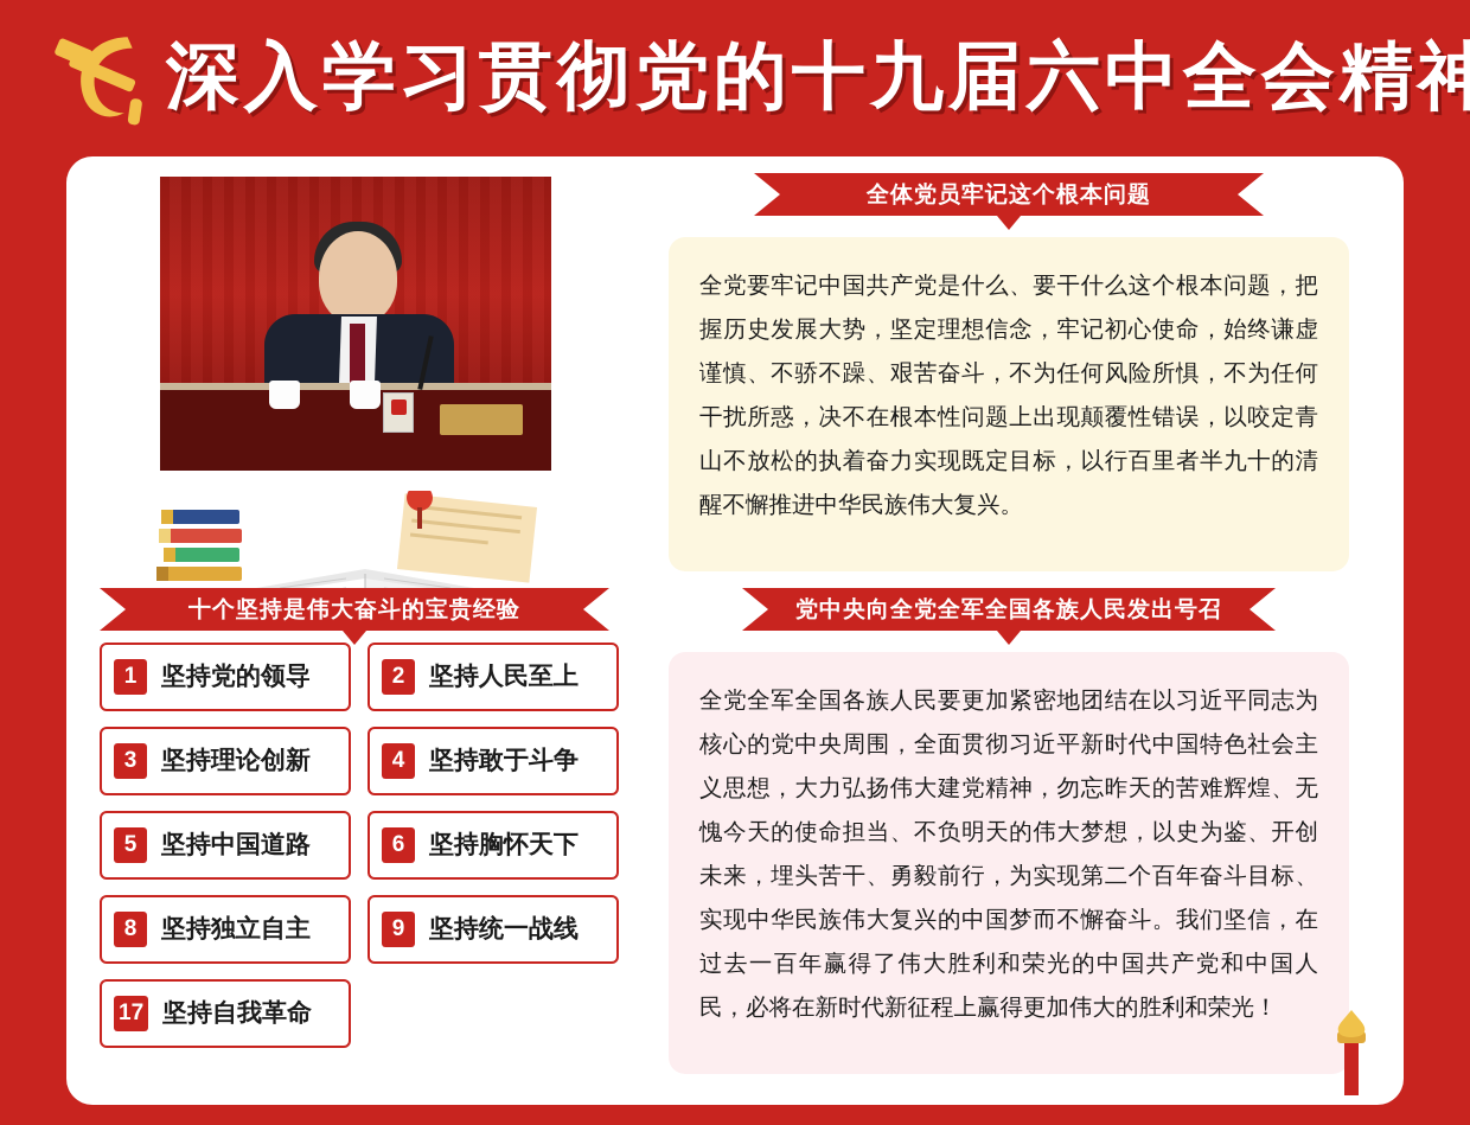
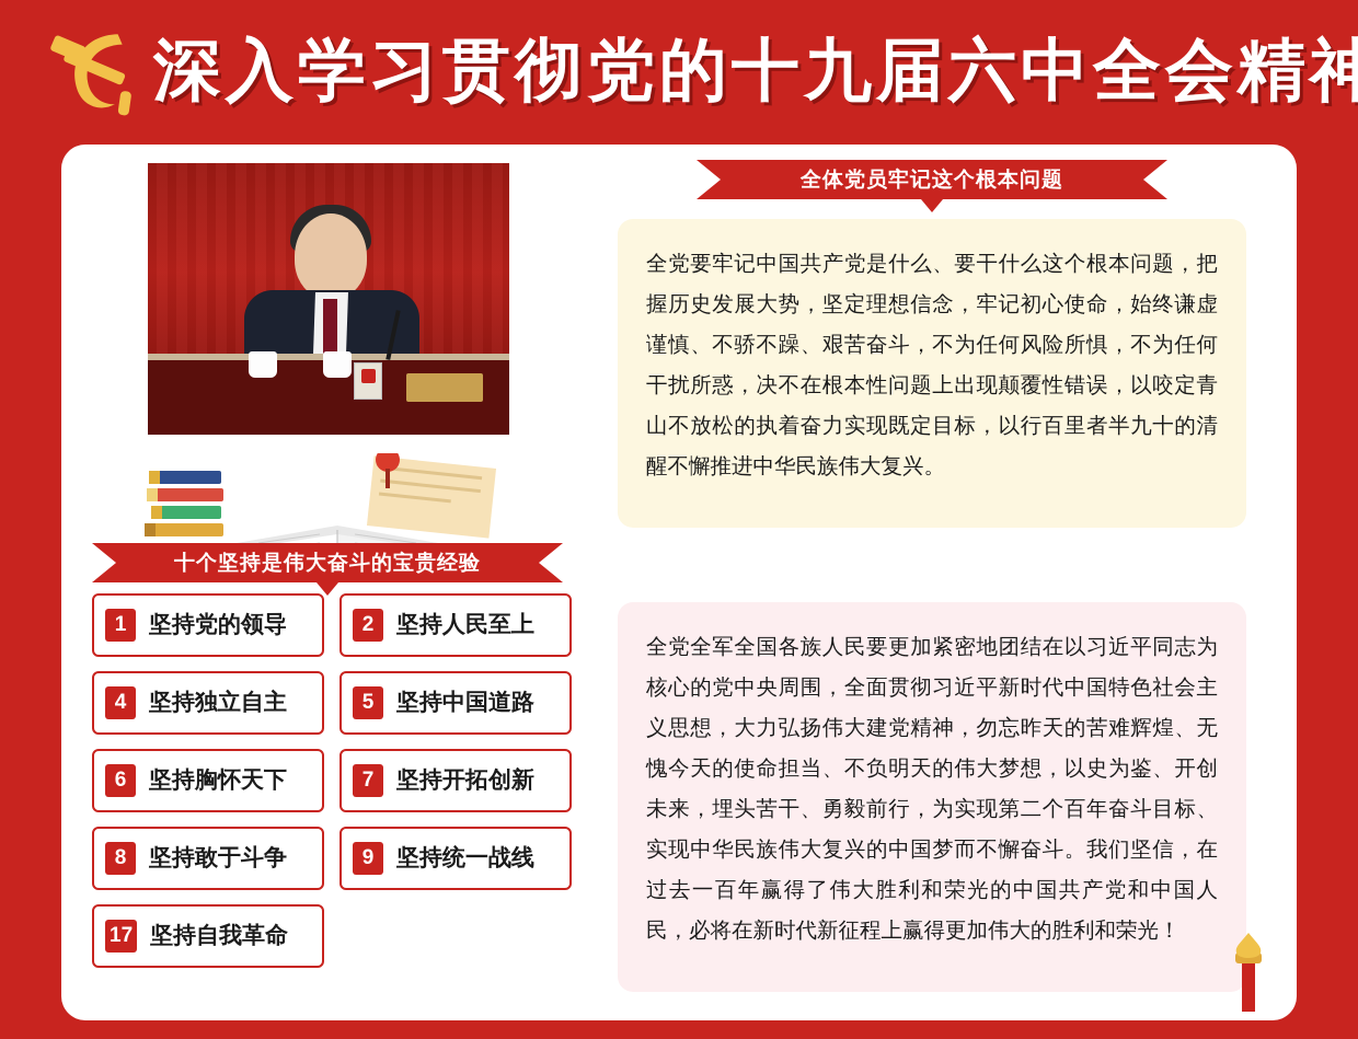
  深入学习贯彻党的十九届六中全会精神
  全体党员牢记这个根本问题
  全党要牢记中国共产党是什么、要干什么这个根本问题，把握历史发展大势，坚定理想信念，牢记初心使命，始终谦虚谨慎、不骄不躁、艰苦奋斗，不为任何风险所惧，不为任何干扰所惑，决不在根本性问题上出现颠覆性错误，以咬定青山不放松的执着奋力实现既定目标，以行百里者半九十的清醒不懈推进中华民族伟大复兴。
  十个坚持是伟大奋斗的宝贵经验
- 党中央向全党全军全国各族人民发出号召
  全党全军全国各族人民要更加紧密地团结在以习近平同志为核心的党中央周围，全面贯彻习近平新时代中国特色社会主义思想，大力弘扬伟大建党精神，勿忘昨天的苦难辉煌、无愧今天的使命担当、不负明天的伟大梦想，以史为鉴、开创未来，埋头苦干、勇毅前行，为实现第二个百年奋斗目标、实现中华民族伟大复兴的中国梦而不懈奋斗。我们坚信，在过去一百年赢得了伟大胜利和荣光的中国共产党和中国人民，必将在新时代新征程上赢得更加伟大的胜利和荣光！
  1
  坚持党的领导
  2
  坚持人民至上
- 3
- 坚持理论创新
  4
- 坚持敢于斗争
+ 坚持独立自主
  5
  坚持中国道路
  6
  坚持胸怀天下
+ 7
+ 坚持开拓创新
  8
- 坚持独立自主
+ 坚持敢于斗争
  9
  坚持统一战线
  17
  坚持自我革命
